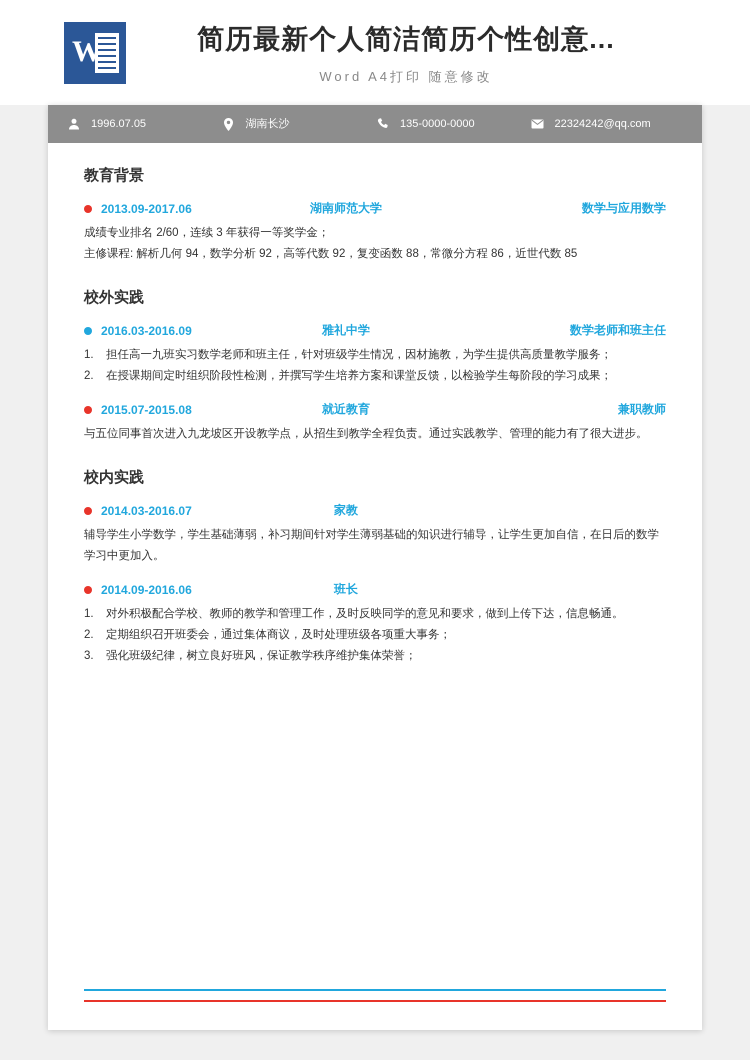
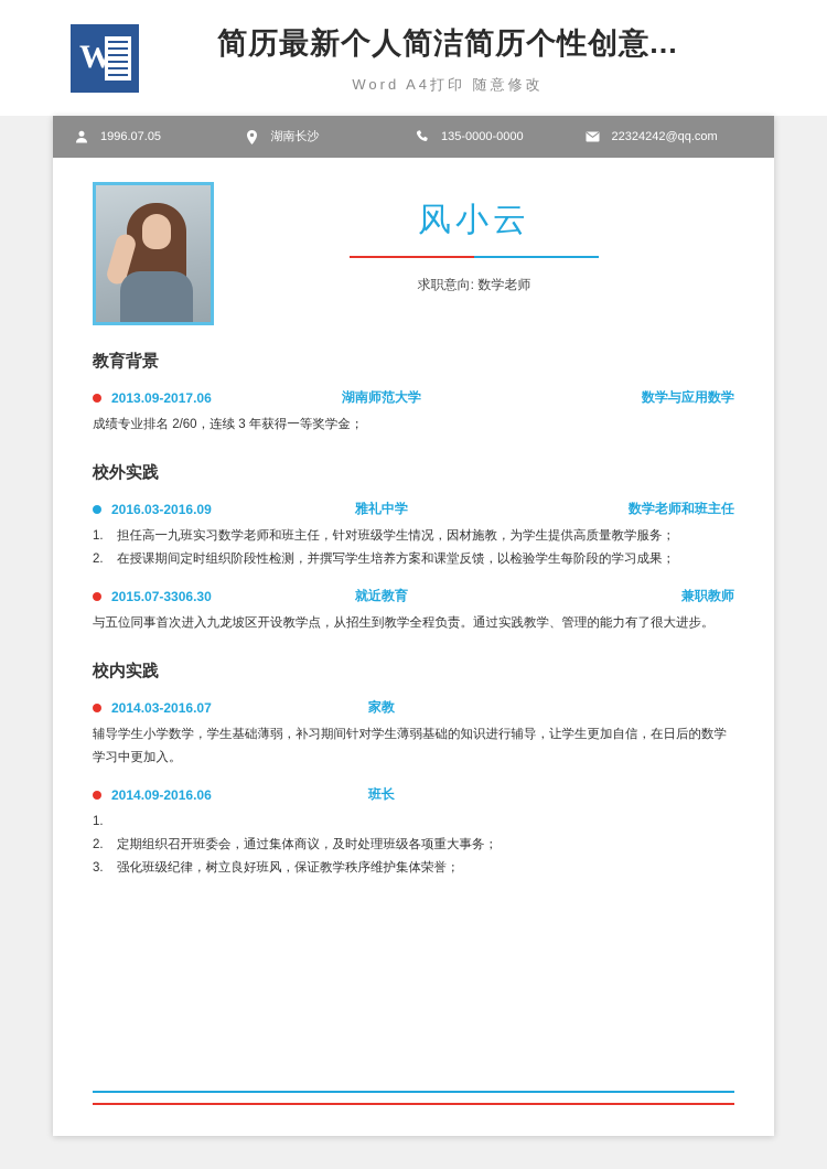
  W
  简历最新个人简洁简历个性创意...
  Word A4打印 随意修改
  1996.07.05
  湖南长沙
  135-0000-0000
  22324242@qq.com
+ 风小云
+ 求职意向: 数学老师
  教育背景
  2013.09-2017.06
  湖南师范大学
  数学与应用数学
  成绩专业排名 2/60，连续 3 年获得一等奖学金；
- 主修课程: 解析几何 94，数学分析 92，高等代数 92，复变函数 88，常微分方程 86，近世代数 85
  校外实践
  2016.03-2016.09
  雅礼中学
  数学老师和班主任
  1.
  担任高一九班实习数学老师和班主任，针对班级学生情况，因材施教，为学生提供高质量教学服务；
  2.
  在授课期间定时组织阶段性检测，并撰写学生培养方案和课堂反馈，以检验学生每阶段的学习成果；
- 2015.07-2015.08
+ 2015.07-3306.30
  就近教育
  兼职教师
  与五位同事首次进入九龙坡区开设教学点，从招生到教学全程负责。通过实践教学、管理的能力有了很大进步。
  校内实践
  2014.03-2016.07
  家教
  辅导学生小学数学，学生基础薄弱，补习期间针对学生薄弱基础的知识进行辅导，让学生更加自信，在日后的数学学习中更加入。
  2014.09-2016.06
  班长
  1.
- 对外积极配合学校、教师的教学和管理工作，及时反映同学的意见和要求，做到上传下达，信息畅通。
  2.
  定期组织召开班委会，通过集体商议，及时处理班级各项重大事务；
  3.
  强化班级纪律，树立良好班风，保证教学秩序维护集体荣誉；
